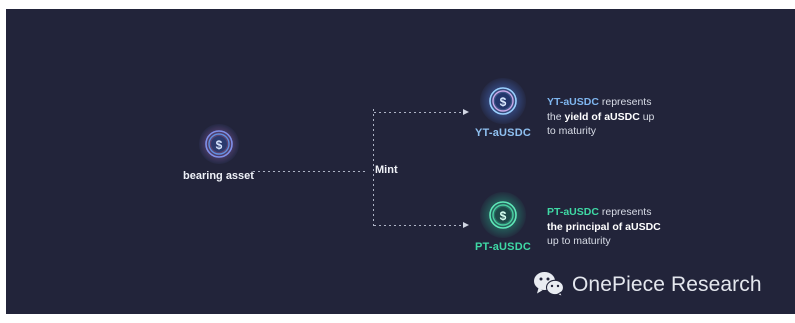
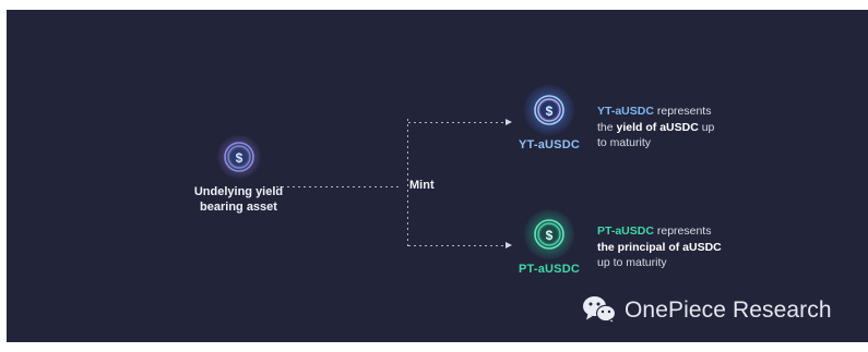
  $
+ Undelying yield
  bearing asset
  Mint
  $
  YT-aUSDC
  $
  PT-aUSDC
  YT-aUSDC represents
  the yield of aUSDC up
  to maturity
  PT-aUSDC represents
  the principal of aUSDC
  up to maturity
  OnePiece Research
